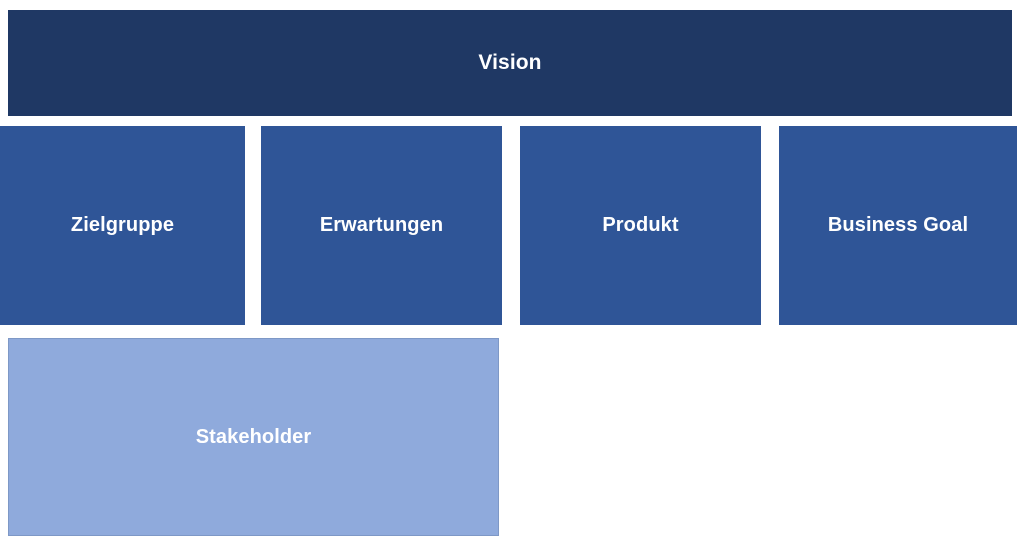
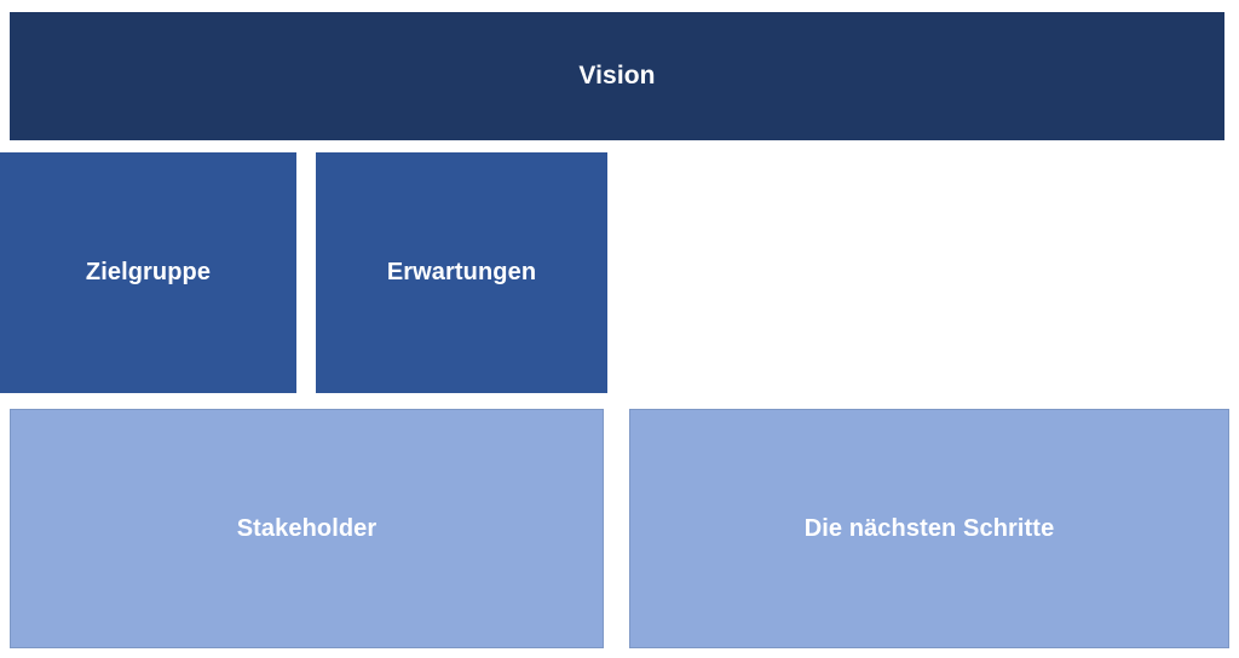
  Vision
  Zielgruppe
  Erwartungen
- Produkt
- Business Goal
  Stakeholder
+ Die nächsten Schritte
